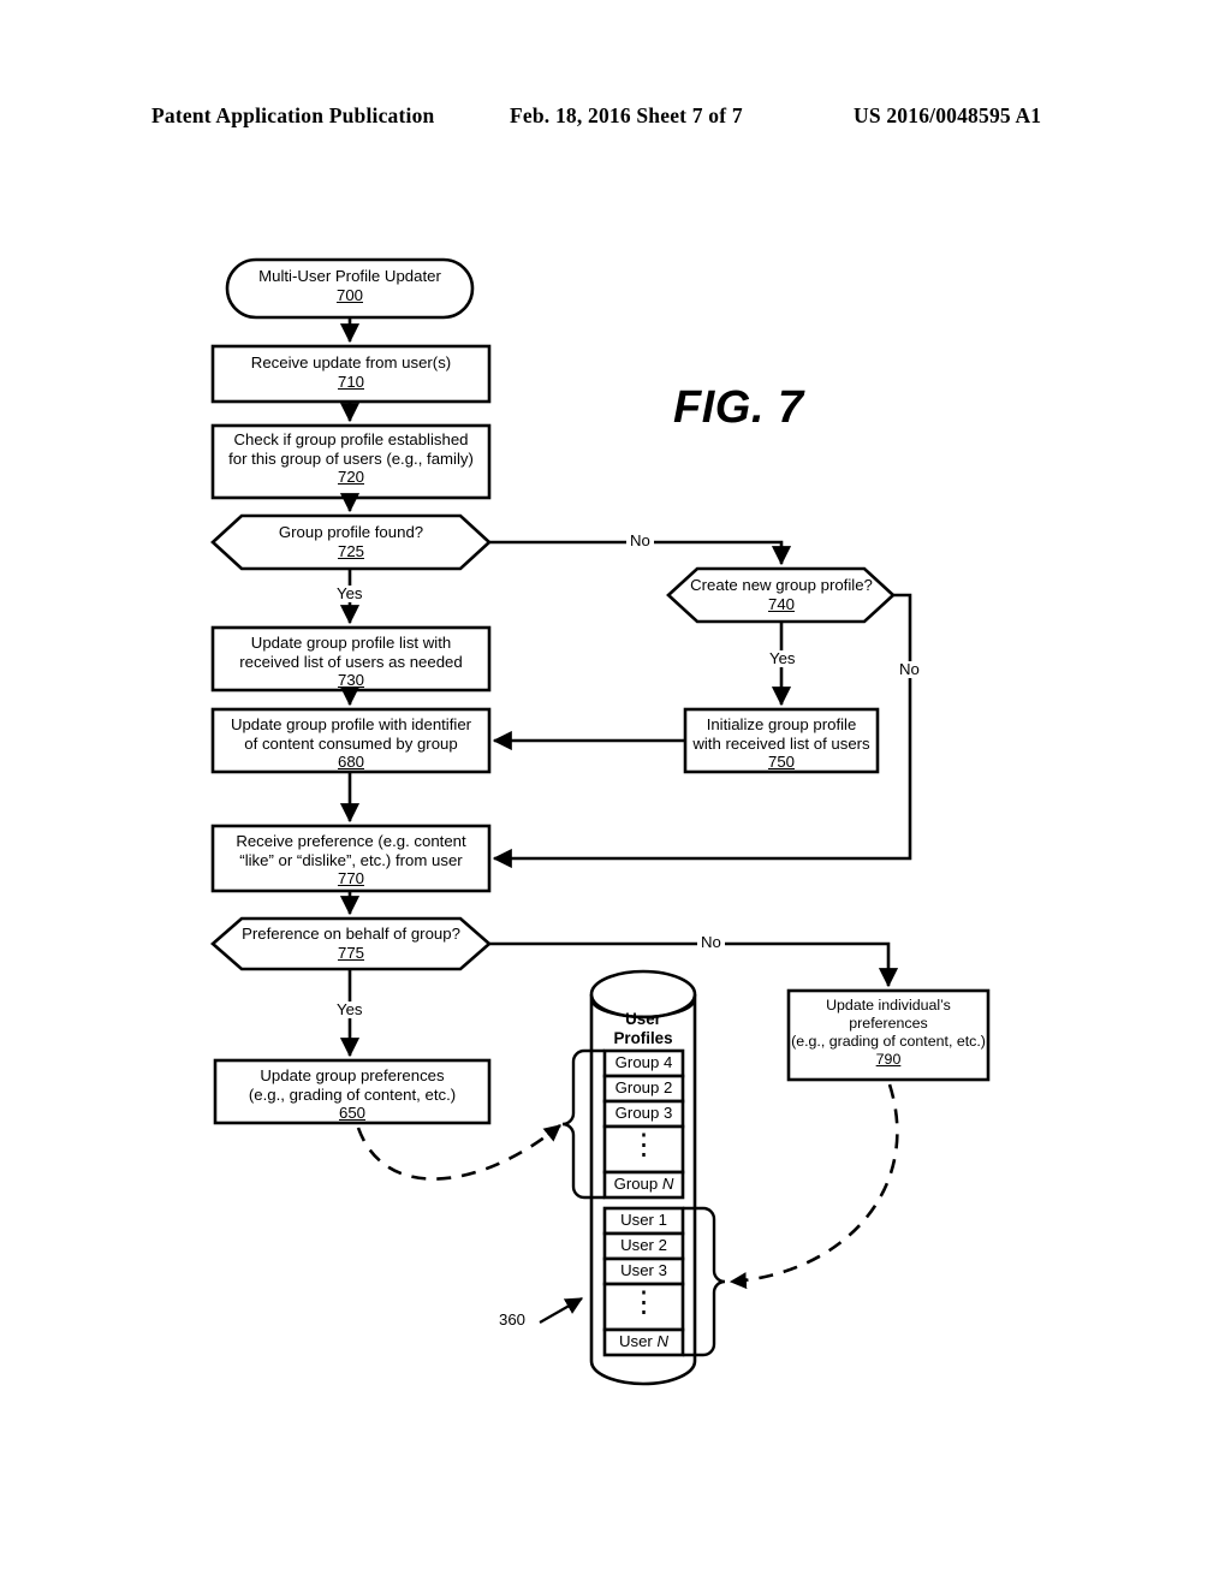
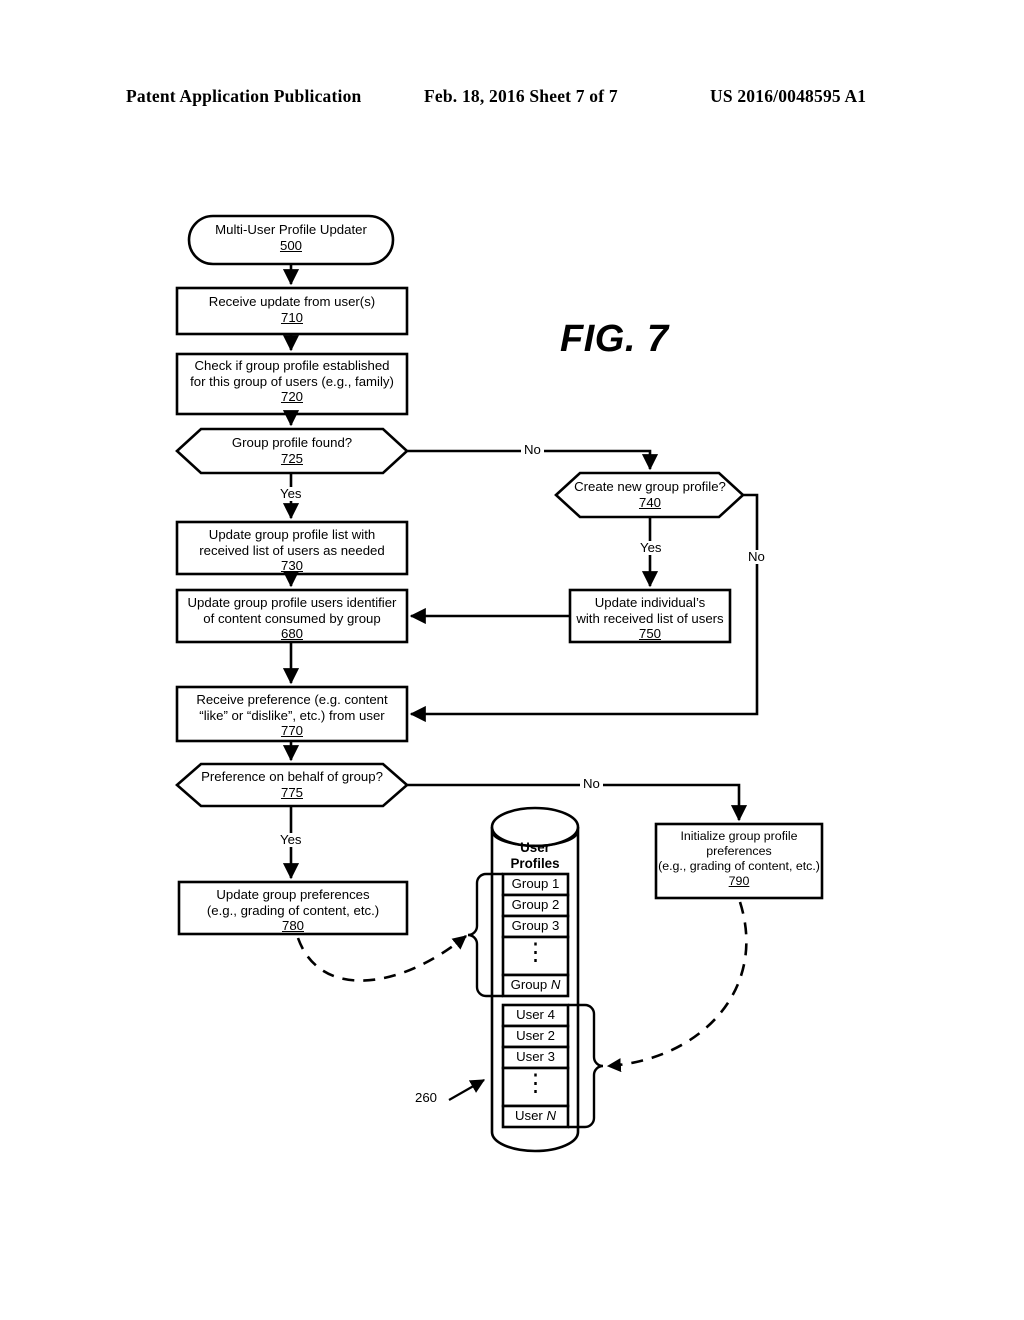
  Patent Application Publication
  Feb. 18, 2016 Sheet 7 of 7
  US 2016/0048595 A1
  FIG. 7
  Multi-User Profile Updater
- 700
+ 500
  Receive update from user(s)
  710
  Check if group profile established
  for this group of users (e.g., family)
  720
  Group profile found?
  725
  Update group profile list with
  received list of users as needed
  730
- Update group profile with identifier
+ Update group profile users identifier
  of content consumed by group
  680
  Receive preference (e.g. content
  “like” or “dislike”, etc.) from user
  770
  Preference on behalf of group?
  775
  Update group preferences
  (e.g., grading of content, etc.)
- 650
+ 780
  Create new group profile?
  740
- Initialize group profile
+ Update individual’s
  with received list of users
  750
- Update individual’s
+ Initialize group profile
  preferences
  (e.g., grading of content, etc.)
  790
  No
  Yes
  Yes
  No
  No
  Yes
  User
  Profiles
- Group 4
+ Group 1
  Group 2
  Group 3
  ⋮
  Group N
- User 1
+ User 4
  User 2
  User 3
  ⋮
  User N
- 360
+ 260
